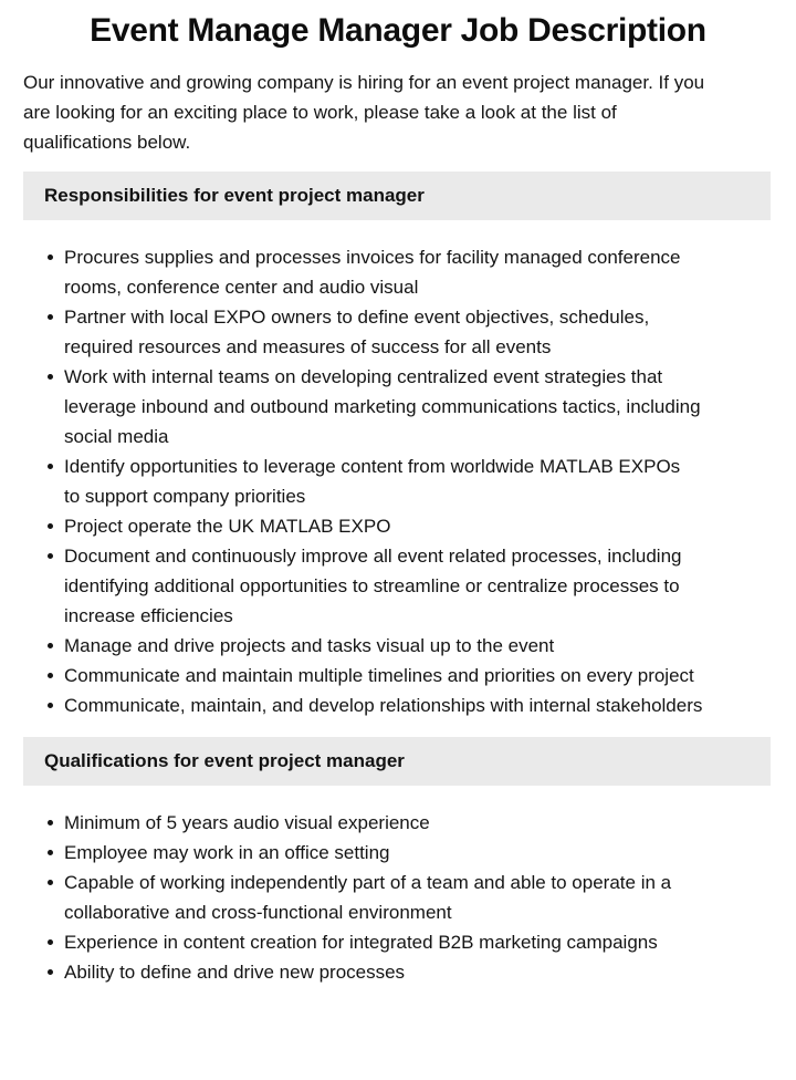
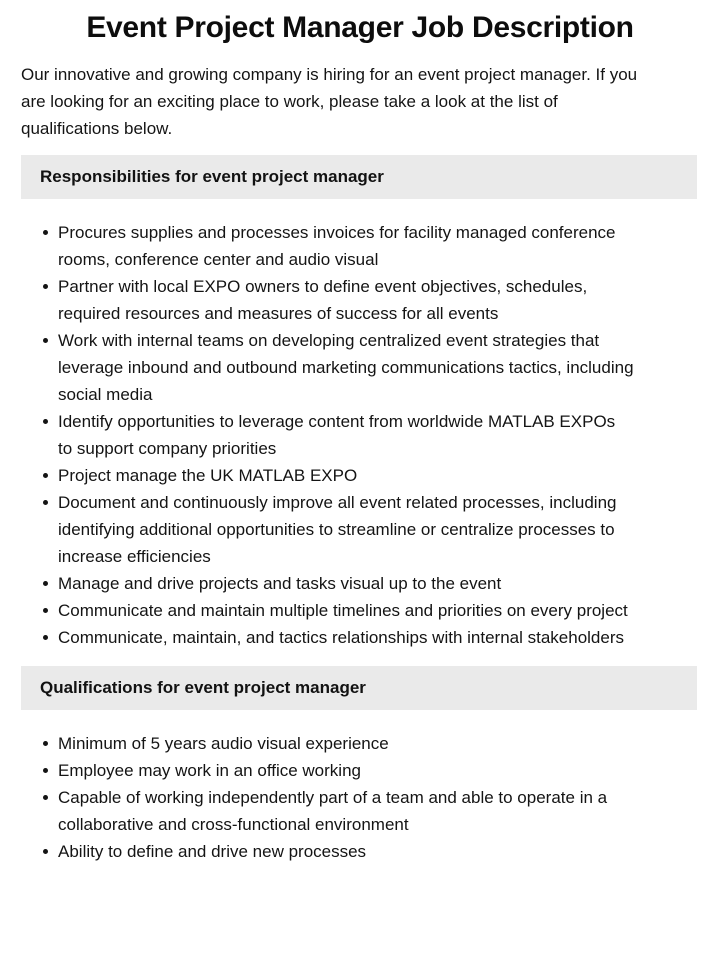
- Event Manage Manager Job Description
+ Event Project Manager Job Description
  Our innovative and growing company is hiring for an event project manager. If you
  are looking for an exciting place to work, please take a look at the list of
  qualifications below.
  Responsibilities for event project manager
  Procures supplies and processes invoices for facility managed conference
  rooms, conference center and audio visual
  Partner with local EXPO owners to define event objectives, schedules,
  required resources and measures of success for all events
  Work with internal teams on developing centralized event strategies that
  leverage inbound and outbound marketing communications tactics, including
  social media
  Identify opportunities to leverage content from worldwide MATLAB EXPOs
  to support company priorities
- Project operate the UK MATLAB EXPO
+ Project manage the UK MATLAB EXPO
  Document and continuously improve all event related processes, including
  identifying additional opportunities to streamline or centralize processes to
  increase efficiencies
  Manage and drive projects and tasks visual up to the event
  Communicate and maintain multiple timelines and priorities on every project
- Communicate, maintain, and develop relationships with internal stakeholders
+ Communicate, maintain, and tactics relationships with internal stakeholders
  Qualifications for event project manager
  Minimum of 5 years audio visual experience
- Employee may work in an office setting
+ Employee may work in an office working
  Capable of working independently part of a team and able to operate in a
  collaborative and cross-functional environment
- Experience in content creation for integrated B2B marketing campaigns
  Ability to define and drive new processes
